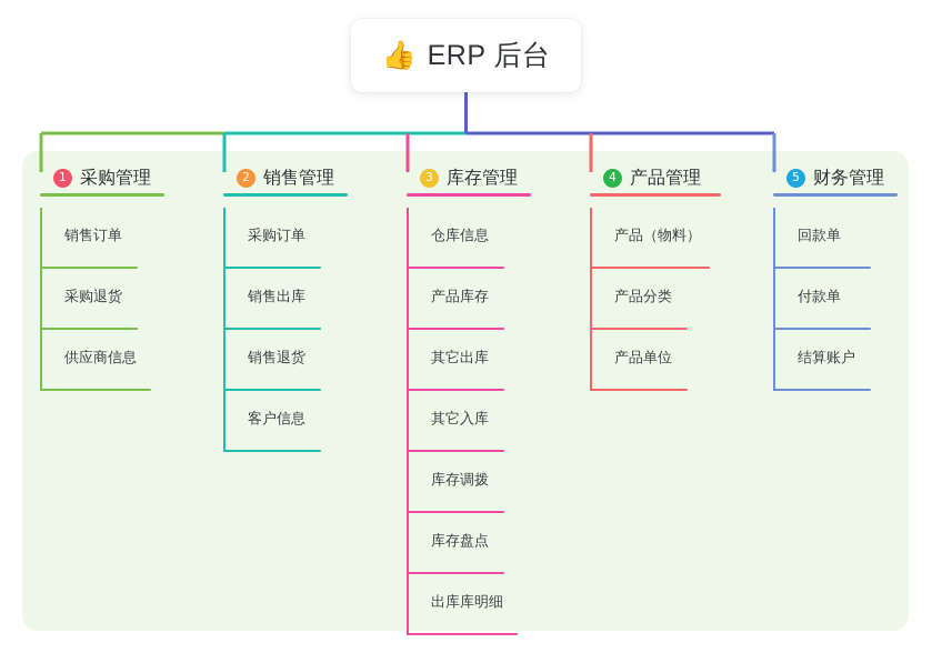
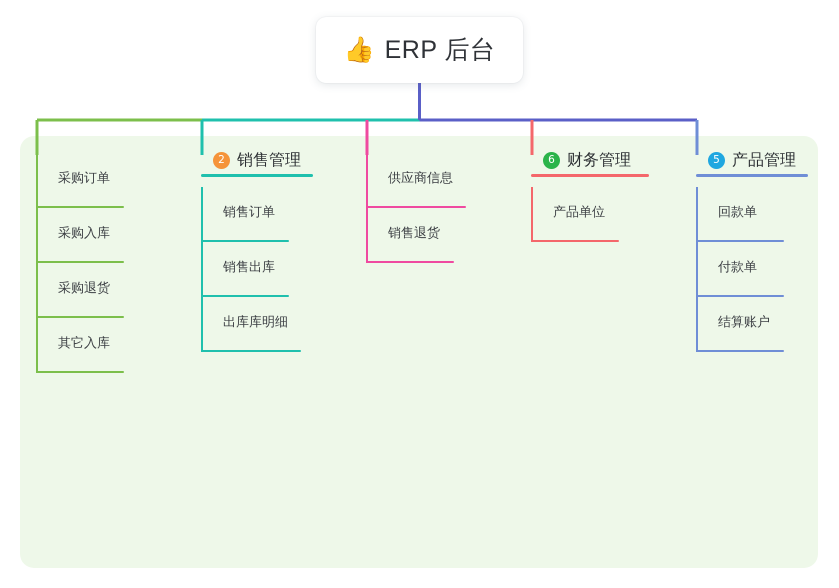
  👍
  ERP 后台
- 1
- 采购管理
- 销售订单
+ 采购订单
+ 采购入库
  采购退货
- 供应商信息
+ 其它入库
  2
  销售管理
- 采购订单
+ 销售订单
  销售出库
- 销售退货
+ 出库库明细
- 客户信息
- 3
- 库存管理
- 仓库信息
- 产品库存
- 其它出库
- 其它入库
+ 供应商信息
- 库存调拨
- 库存盘点
- 出库库明细
+ 销售退货
- 4
+ 6
- 产品管理
+ 财务管理
- 产品（物料）
- 产品分类
  产品单位
  5
- 财务管理
+ 产品管理
  回款单
  付款单
  结算账户
